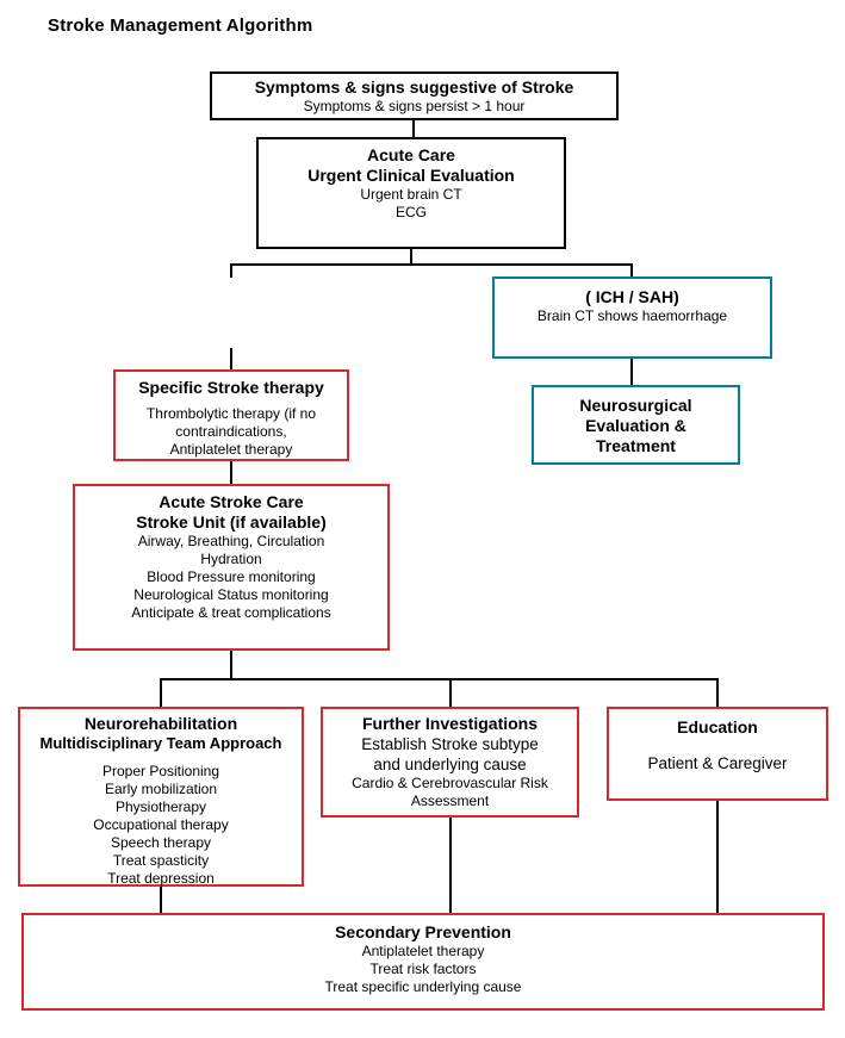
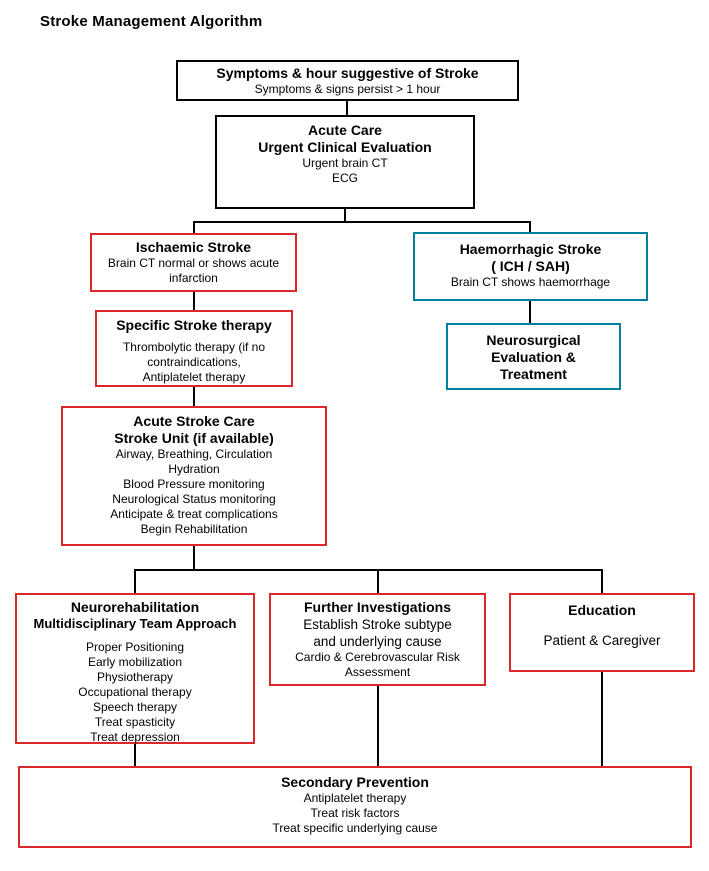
  Stroke Management Algorithm
- Symptoms & signs suggestive of Stroke
+ Symptoms & hour suggestive of Stroke
  Symptoms & signs persist > 1 hour
  Acute Care
  Urgent Clinical Evaluation
  Urgent brain CT
  ECG
+ Ischaemic Stroke
+ Brain CT normal or shows acute
+ infarction
+ Haemorrhagic Stroke
  ( ICH / SAH)
  Brain CT shows haemorrhage
  Specific Stroke therapy
  Thrombolytic therapy (if no
  contraindications,
  Antiplatelet therapy
  Neurosurgical
  Evaluation &
  Treatment
  Acute Stroke Care
  Stroke Unit (if available)
  Airway, Breathing, Circulation
  Hydration
  Blood Pressure monitoring
  Neurological Status monitoring
  Anticipate & treat complications
+ Begin Rehabilitation
  Neurorehabilitation
  Multidisciplinary Team Approach
  Proper Positioning
  Early mobilization
  Physiotherapy
  Occupational therapy
  Speech therapy
  Treat spasticity
  Treat depression
  Further Investigations
  Establish Stroke subtype
  and underlying cause
  Cardio & Cerebrovascular Risk
  Assessment
  Education
  Patient & Caregiver
  Secondary Prevention
  Antiplatelet therapy
  Treat risk factors
  Treat specific underlying cause
